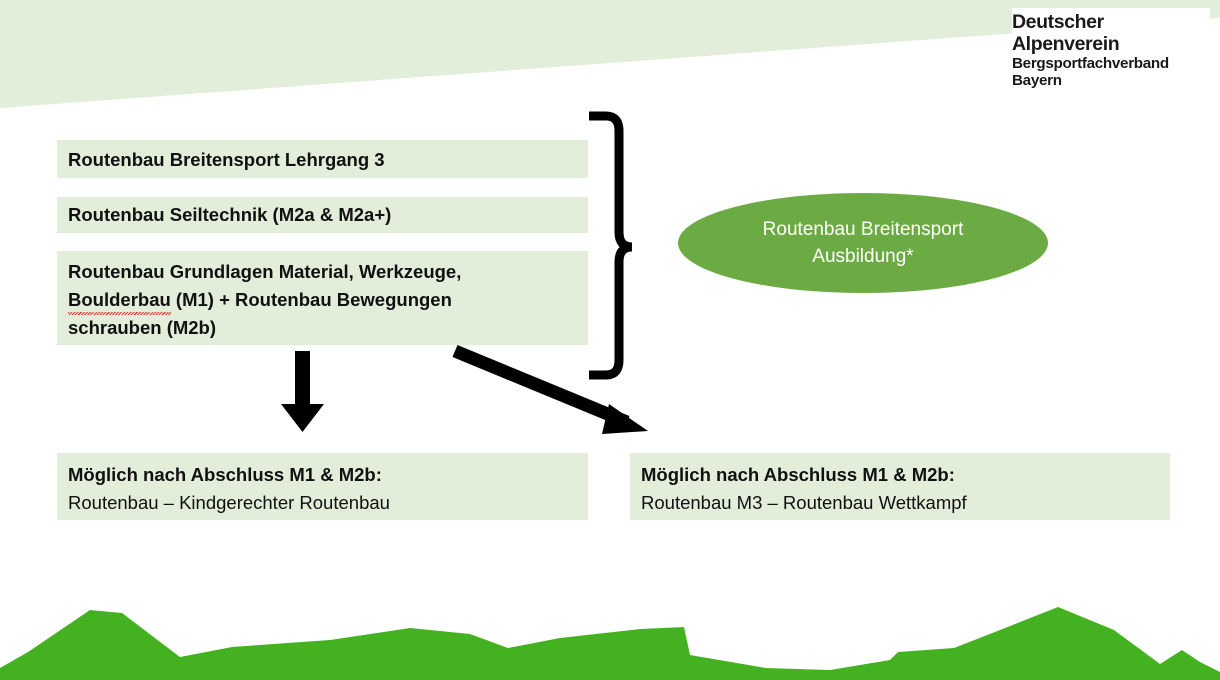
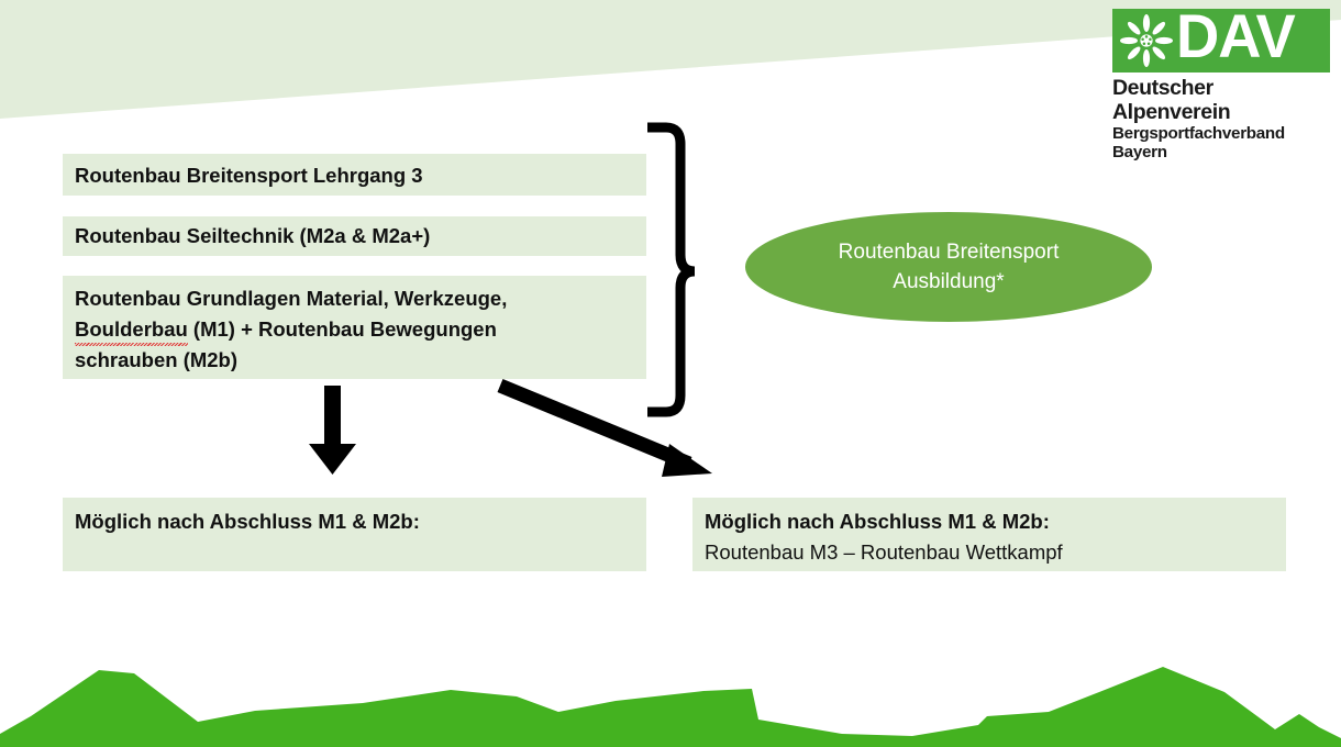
+ DAV
  Deutscher Alpenverein
  Bergsportfachverband Bayern
  Routenbau Breitensport Lehrgang 3
  Routenbau Seiltechnik (M2a & M2a+)
  Routenbau Grundlagen Material, Werkzeuge,
  Boulderbau (M1) + Routenbau Bewegungen
  schrauben (M2b)
  Möglich nach Abschluss M1 & M2b:
- Routenbau – Kindgerechter Routenbau
  Möglich nach Abschluss M1 & M2b:
  Routenbau M3 – Routenbau Wettkampf
  Routenbau Breitensport
  Ausbildung*
